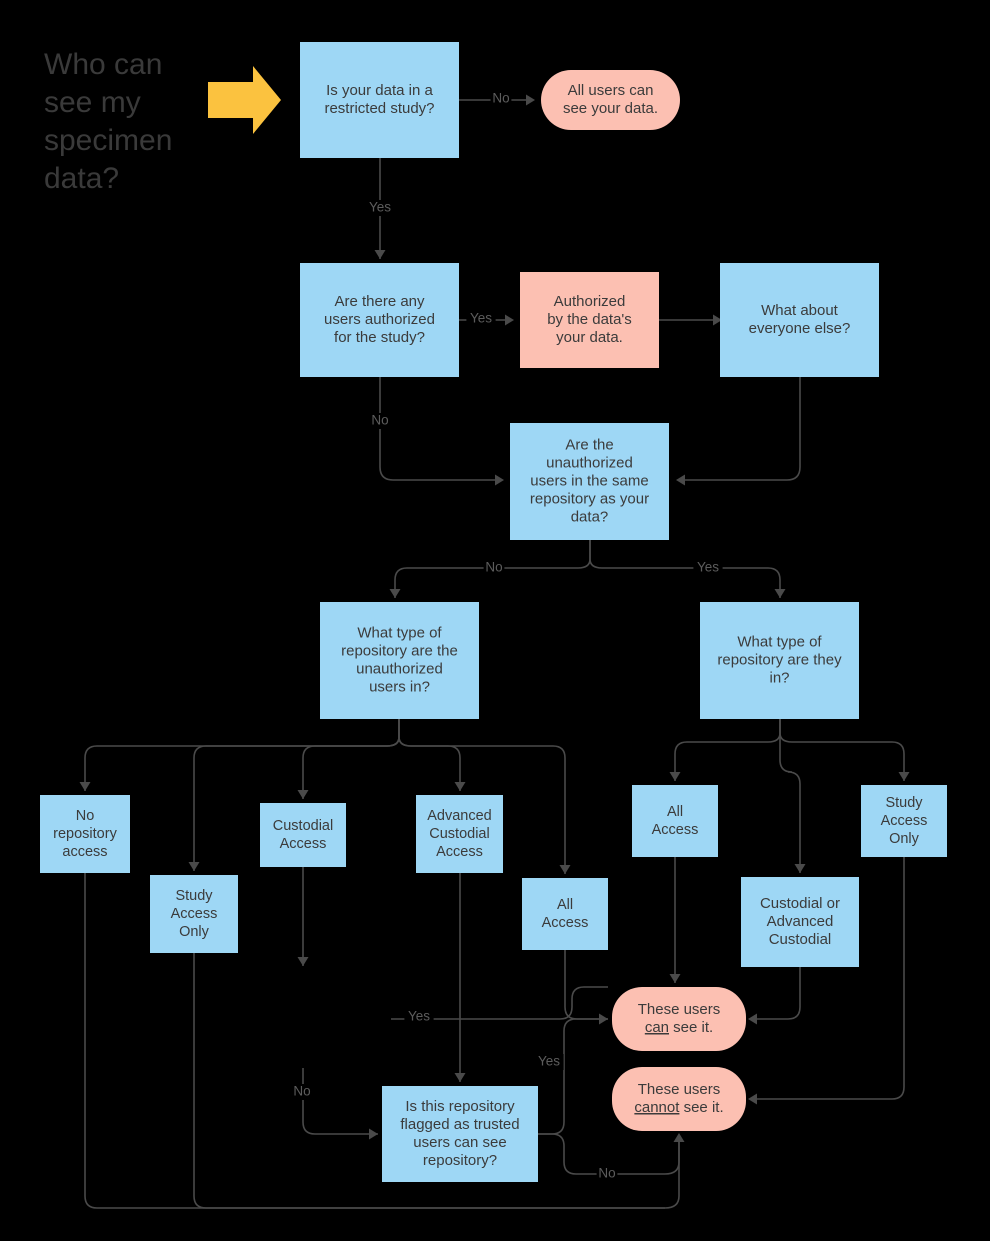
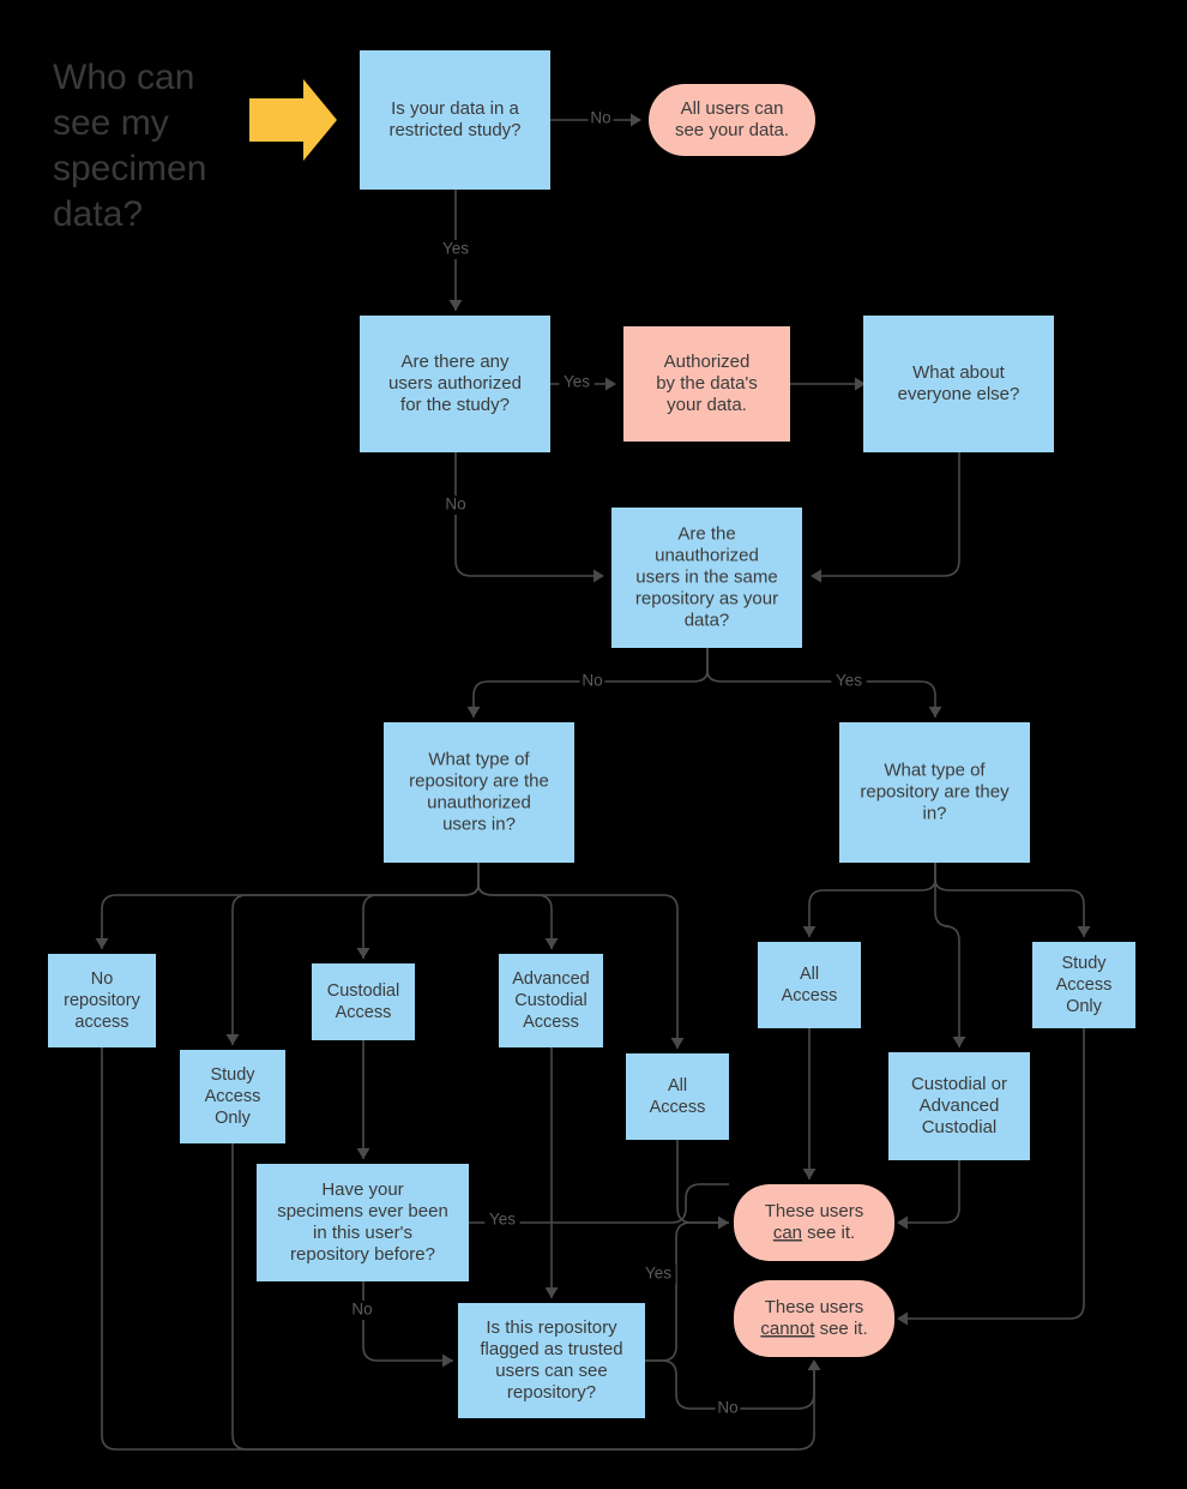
  Is your data in a
  restricted study?
  All users can
  see your data.
  Are there any
  users authorized
  for the study?
  Authorized
  by the data's
  your data.
  What about
  everyone else?
  Are the
  unauthorized
  users in the same
  repository as your
  data?
  What type of
  repository are the
  unauthorized
  users in?
  What type of
  repository are they
  in?
  No
  repository
  access
  Study
  Access
  Only
  Custodial
  Access
  Advanced
  Custodial
  Access
  All
  Access
  All
  Access
  Custodial or
  Advanced
  Custodial
  Study
  Access
  Only
+ Have your
+ specimens ever been
+ in this user's
+ repository before?
  Is this repository
  flagged as trusted
  users can see
  repository?
  These users
  can see it.
  These users
  cannot see it.
  No
  Yes
  Yes
  No
  No
  Yes
  Yes
  No
  Yes
  No
  Who can
  see my
  specimen
  data?
